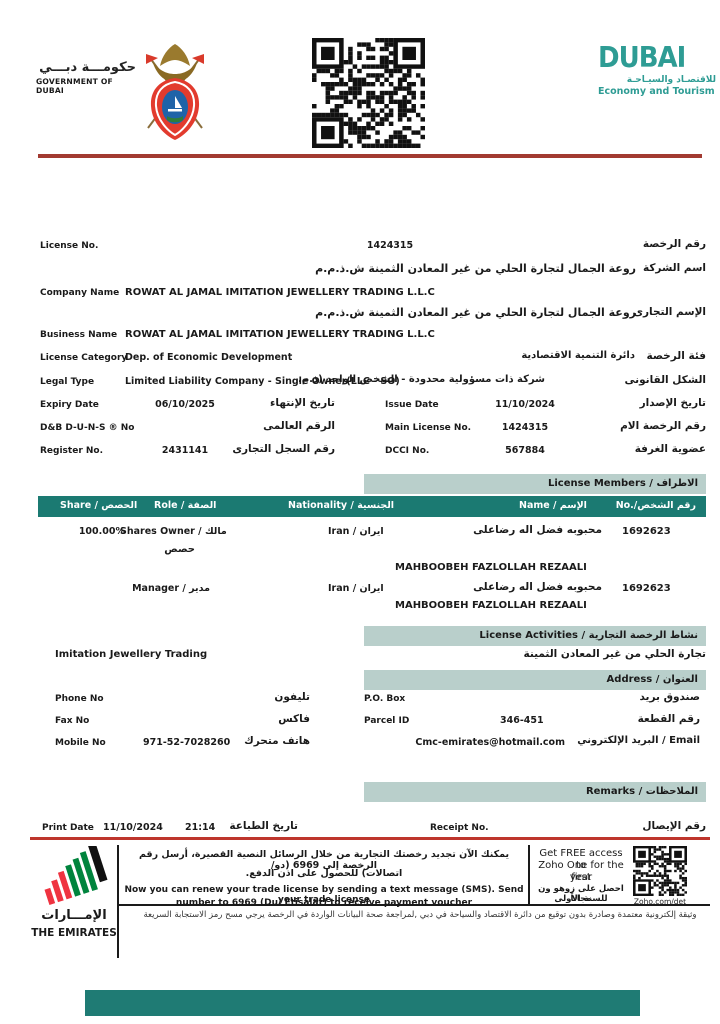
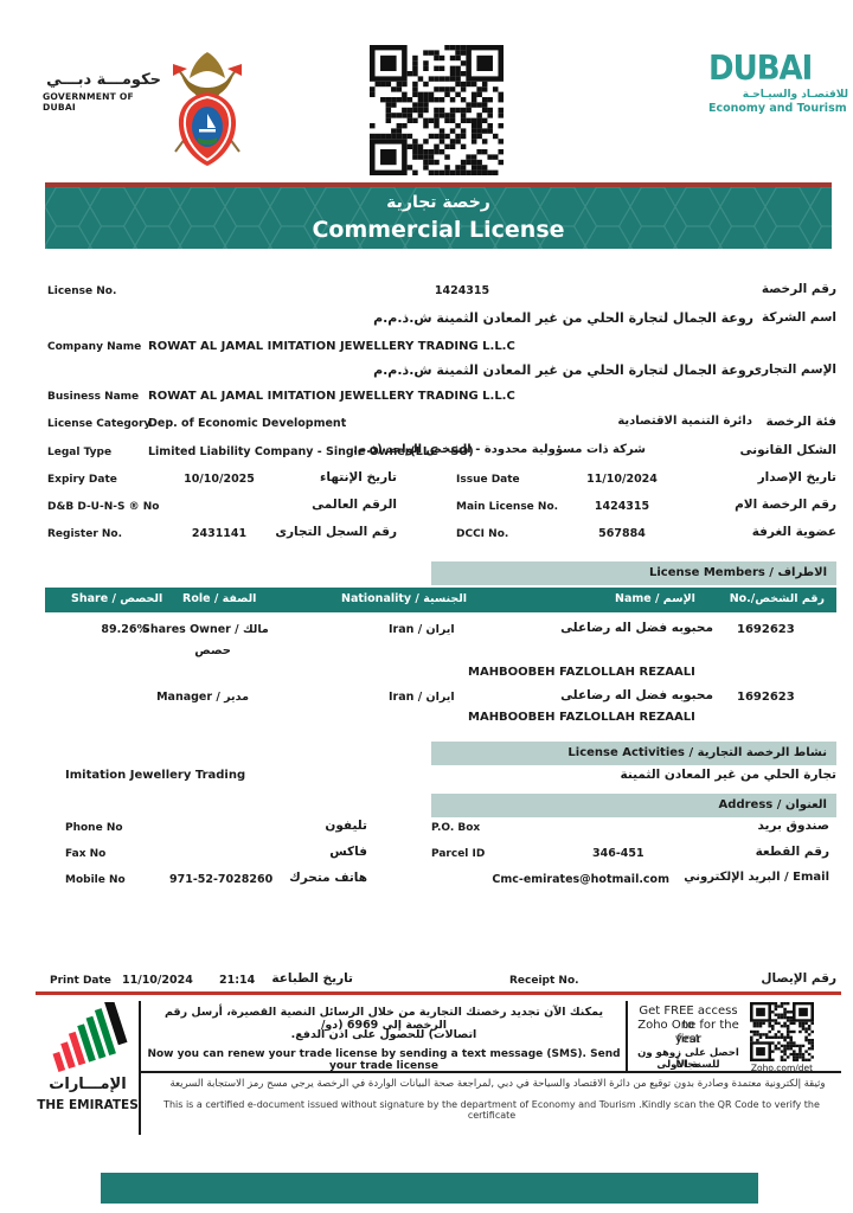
  حكومـــة دبـــي
  GOVERNMENT OF DUBAI
  DUBAI
  للاقتصـاد والسيـاحـة
  Economy and Tourism
+ رخصة تجارية
+ Commercial License
  License No.
  1424315
  رقم الرخصة
  روعة الجمال لتجارة الحلي من غير المعادن الثمينة ش.ذ.م.م
  اسم الشركة
  Company Name
  ROWAT AL JAMAL IMITATION JEWELLERY TRADING L.L.C
  روعة الجمال لتجارة الحلي من غير المعادن الثمينة ش.ذ.م.م
  الإسم التجارى
  Business Name
  ROWAT AL JAMAL IMITATION JEWELLERY TRADING L.L.C
  License Category
  Dep. of Economic Development
  دائرة التنمية الاقتصادية
  فئة الرخصة
  Legal Type
  Limited Liability Company - Single Owner(LLC - SO)
  شركة ذات مسؤولية محدودة - الشخص الواحد (ذ.م.
  الشكل القانونى
  Expiry Date
- 06/10/2025
+ 10/10/2025
  تاريخ الإنتهاء
  Issue Date
  11/10/2024
  تاريخ الإصدار
  D&B D-U-N-S ® No
  الرقم العالمى
  Main License No.
  1424315
  رقم الرخصة الام
  Register No.
  2431141
  رقم السجل التجارى
  DCCI No.
  567884
  عضوية الغرفة
  License Members / الاطراف
  Share / الحصص
  Role / الصفة
  Nationality / الجنسية
  Name / الإسم
  No./رقم الشخص
- 100.00%
+ 89.26%
  Shares Owner / مالك
  حصص
  Iran / ايران
  محبوبه فضل اله رضاعلى
  MAHBOOBEH FAZLOLLAH REZAALI
  1692623
  Manager / مدير
  Iran / ايران
  محبوبه فضل اله رضاعلى
  MAHBOOBEH FAZLOLLAH REZAALI
  1692623
  License Activities / نشاط الرخصة التجارية
  تجارة الحلي من غير المعادن الثمينة
  Imitation Jewellery Trading
  Address / العنوان
  Phone No
  تليفون
  P.O. Box
  صندوق بريد
  Fax No
  فاكس
  Parcel ID
  346-451
  رقم القطعة
  Mobile No
  971-52-7028260
  هاتف متحرك
  Cmc-emirates@hotmail.com
  Email / البريد الإلكتروني
- Remarks / الملاحظات
  Print Date
  11/10/2024
  21:14
  تاريخ الطباعة
  Receipt No.
  رقم الإيصال
  الإمـــارات
  THE EMIRATES
  يمكنك الآن تجديد رخصتك التجارية من خلال الرسائل النصية القصيرة، أرسل رقم الرخصة إلى 6969 (دو/
  اتصالات) للحصول على اذن الدفع.
  Now you can renew your trade license by sending a text message (SMS). Send your trade license
- number to 6969 (Du/ Etisalat) to receive payment voucher
  Get FREE access to
  Zoho One for the first
  year
  احصل على زوهو ون مجاناً
  للسنة الاولى
  Zoho.com/det
  وثيقة إلكترونية معتمدة وصادرة بدون توقيع من دائرة الاقتصاد والسياحة في دبي ,لمراجعة صحة البيانات الواردة في الرخصة يرجي مسح رمز الاستجابة السريعة
+ This is a certified e-document issued without signature by the department of Economy and Tourism .Kindly scan the QR Code to verify the certificate
